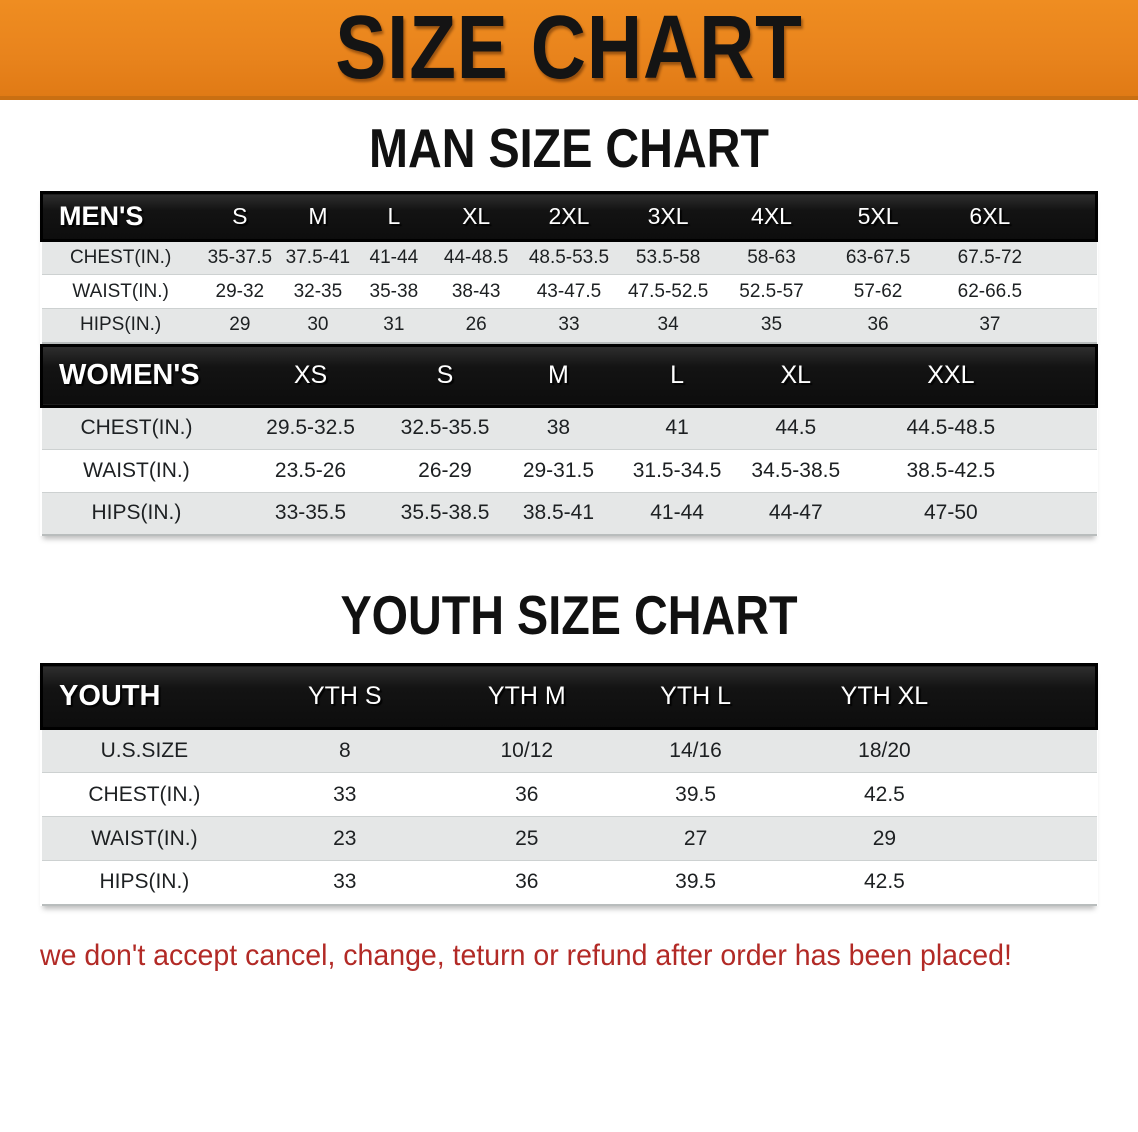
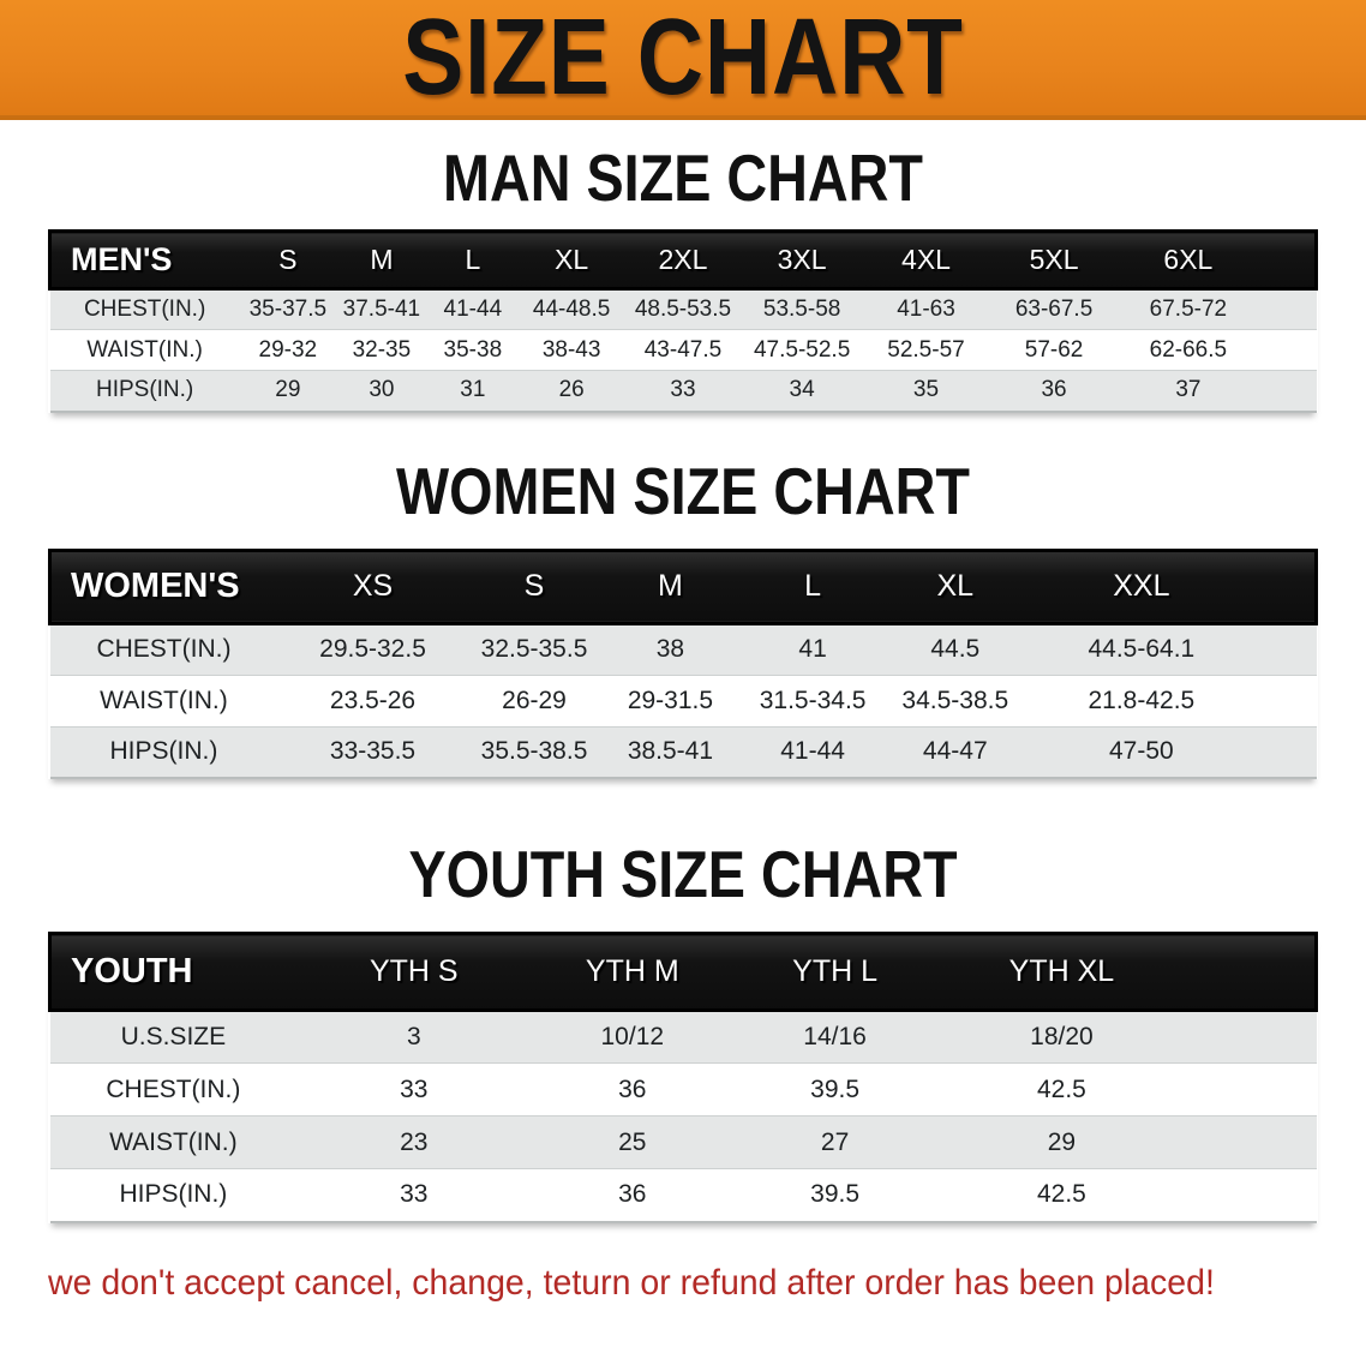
  SIZE CHART
  MAN SIZE CHART
  MEN'S	S	M	L	XL	2XL	3XL	4XL	5XL	6XL
- CHEST(IN.)	35-37.5	37.5-41	41-44	44-48.5	48.5-53.5	53.5-58	58-63	63-67.5	67.5-72
+ CHEST(IN.)	35-37.5	37.5-41	41-44	44-48.5	48.5-53.5	53.5-58	41-63	63-67.5	67.5-72
  WAIST(IN.)	29-32	32-35	35-38	38-43	43-47.5	47.5-52.5	52.5-57	57-62	62-66.5
  HIPS(IN.)	29	30	31	26	33	34	35	36	37
+ WOMEN SIZE CHART
  WOMEN'S	XS	S	M	L	XL	XXL
- CHEST(IN.)	29.5-32.5	32.5-35.5	38	41	44.5	44.5-48.5
+ CHEST(IN.)	29.5-32.5	32.5-35.5	38	41	44.5	44.5-64.1
- WAIST(IN.)	23.5-26	26-29	29-31.5	31.5-34.5	34.5-38.5	38.5-42.5
+ WAIST(IN.)	23.5-26	26-29	29-31.5	31.5-34.5	34.5-38.5	21.8-42.5
  HIPS(IN.)	33-35.5	35.5-38.5	38.5-41	41-44	44-47	47-50
  YOUTH SIZE CHART
  YOUTH	YTH S	YTH M	YTH L	YTH XL
- U.S.SIZE	8	10/12	14/16	18/20
+ U.S.SIZE	3	10/12	14/16	18/20
  CHEST(IN.)	33	36	39.5	42.5
  WAIST(IN.)	23	25	27	29
  HIPS(IN.)	33	36	39.5	42.5
  we don't accept cancel, change, teturn or refund after order has been placed!
